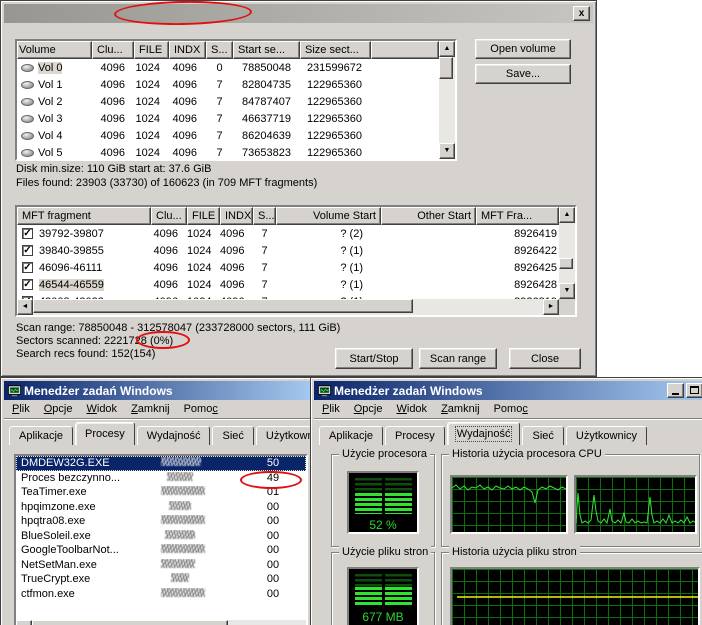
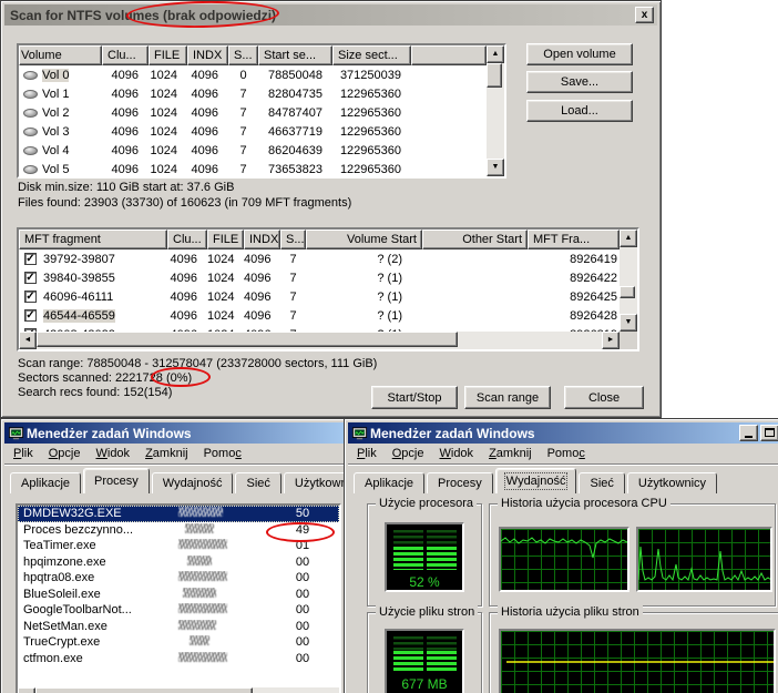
+ Scan for NTFS volumes (brak odpowiedzi)
  x
  Volume
  Clu...
  FILE
  INDX
  S...
  Start se...
  Size sect...
  Vol 0
  4096
  1024
  4096
  0
  78850048
- 231599672
+ 371250039
  Vol 1
  4096
  1024
  4096
  7
  82804735
  122965360
  Vol 2
  4096
  1024
  4096
  7
  84787407
  122965360
  Vol 3
  4096
  1024
  4096
  7
  46637719
  122965360
  Vol 4
  4096
  1024
  4096
  7
  86204639
  122965360
  Vol 5
  4096
  1024
  4096
  7
  73653823
  122965360
  Open volume
  Save...
+ Load...
  Disk min.size: 110 GiB start at: 37.6 GiB
  Files found: 23903 (33730) of 160623 (in 709 MFT fragments)
  MFT fragment
  Clu...
  FILE
  INDX
  S...
  Volume Start
  Other Start
  MFT Fra...
  ✓
  39792-39807
  4096
  1024
  4096
  7
  ? (2)
  8926419
  ✓
  39840-39855
  4096
  1024
  4096
  7
  ? (1)
  8926422
  ✓
  46096-46111
  4096
  1024
  4096
  7
  ? (1)
  8926425
  ✓
  46544-46559
  4096
  1024
  4096
  7
  ? (1)
  8926428
  Scan range: 78850048 - 312578047 (233728000 sectors, 111 GiB)
  Sectors scanned: 2221728 (0%)
  Search recs found: 152(154)
  Start/Stop
  Scan range
  Close
  Menedżer zadań Windows
  Plik
  Opcje
  Widok
  Zamknij
  Pomoc
  Aplikacje
  Procesy
  Wydajność
  Sieć
  DMDEW32G.EXE
  50
  Proces bezczynno...
  49
  TeaTimer.exe
  01
  hpqimzone.exe
  00
  hpqtra08.exe
  00
  BlueSoleil.exe
  00
  GoogleToolbarNot...
  00
  NetSetMan.exe
  00
  TrueCrypt.exe
  00
  ctfmon.exe
  00
  Menedżer zadań Windows
  Plik
  Opcje
  Widok
  Zamknij
  Pomoc
  Aplikacje
  Procesy
  Wydajność
  Sieć
  Użytkownicy
  Użycie procesora
  52 %
  Historia użycia procesora CPU
  Użycie pliku stron
  677 MB
  Historia użycia pliku stron
